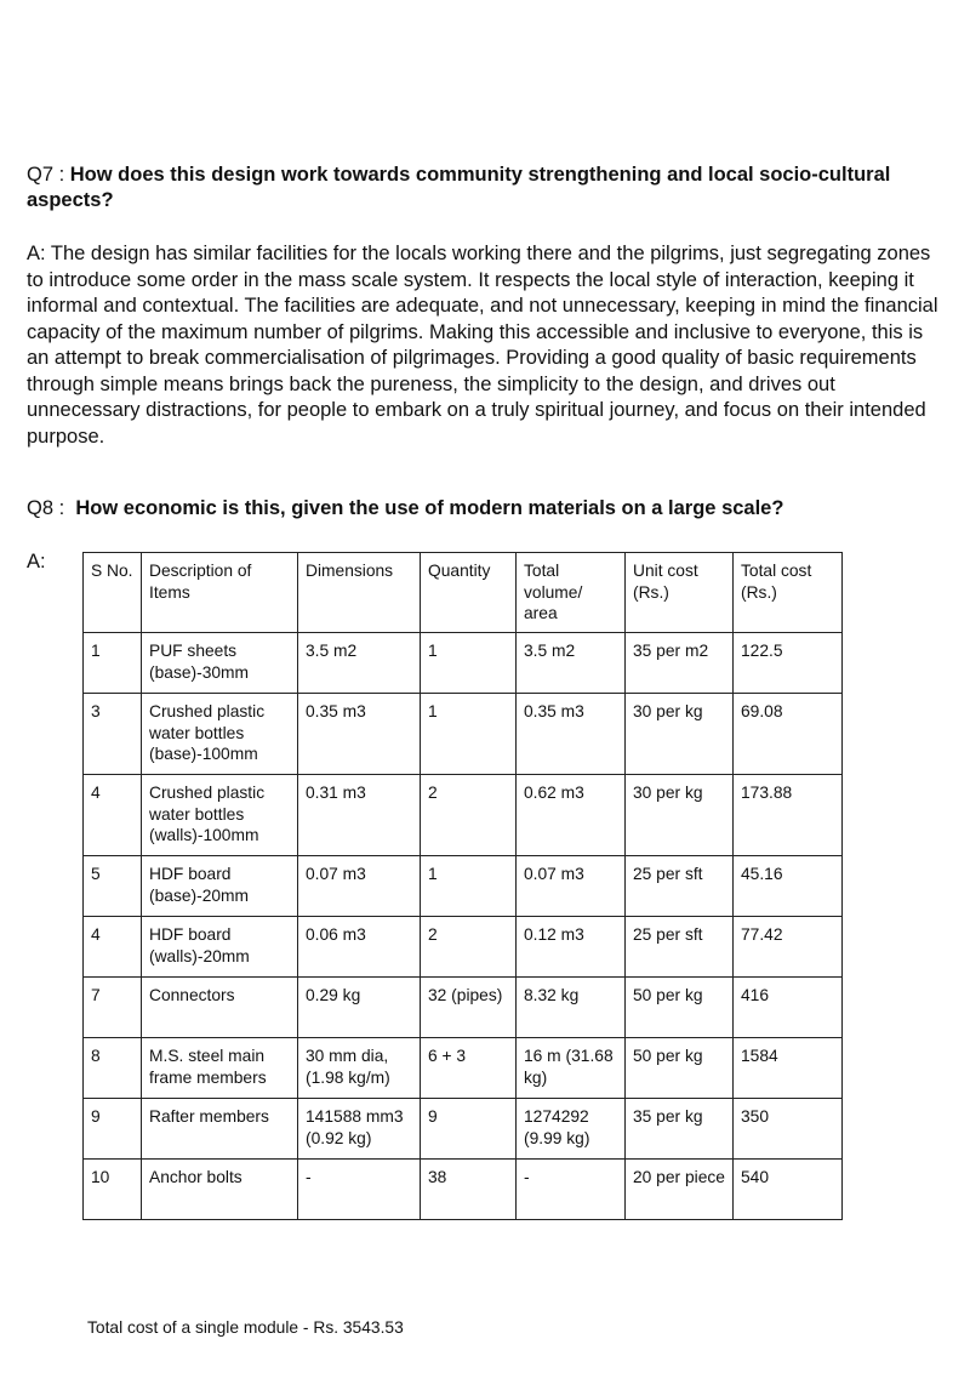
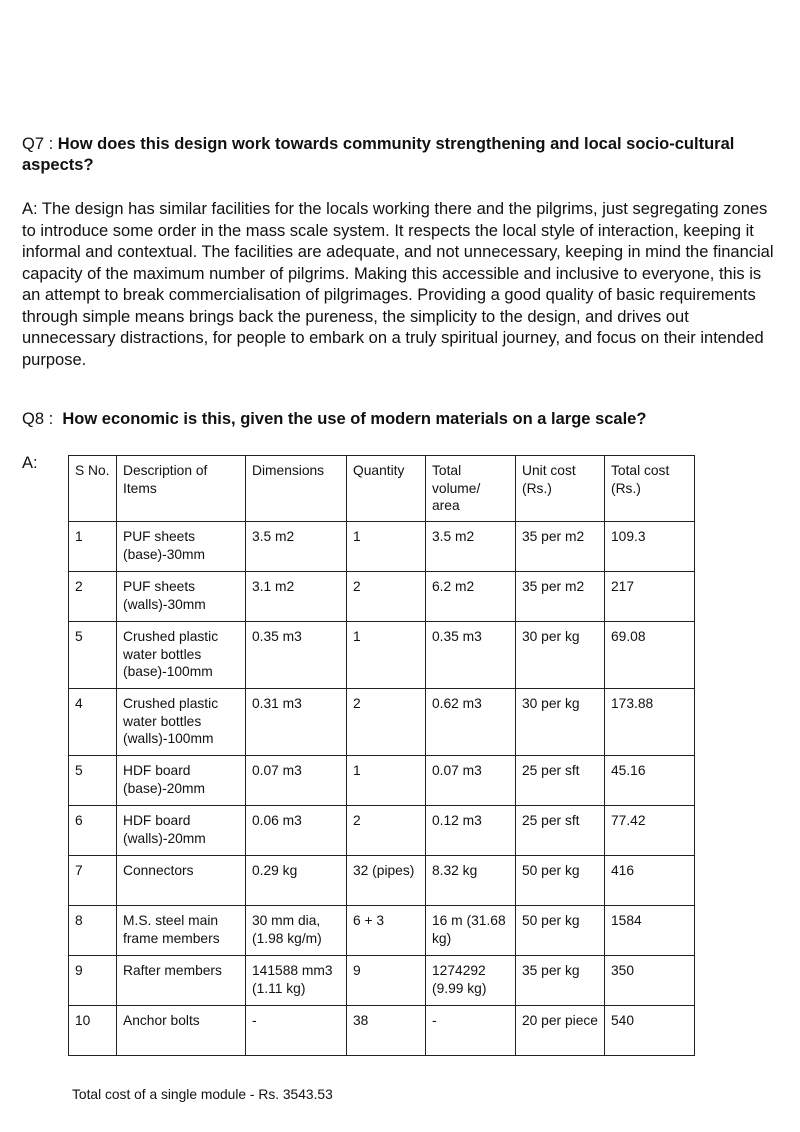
  Q7 : How does this design work towards community strengthening and local socio-cultural aspects?
  A: The design has similar facilities for the locals working there and the pilgrims, just segregating zones to introduce some order in the mass scale system. It respects the local style of interaction, keeping it informal and contextual. The facilities are adequate, and not unnecessary, keeping in mind the financial capacity of the maximum number of pilgrims. Making this accessible and inclusive to everyone, this is an attempt to break commercialisation of pilgrimages. Providing a good quality of basic requirements through simple means brings back the pureness, the simplicity to the design, and drives out unnecessary distractions, for people to embark on a truly spiritual journey, and focus on their intended purpose.
  Q8 : How economic is this, given the use of modern materials on a large scale?
  A:
  S No.	Description of Items	Dimensions	Quantity	Total volume/ area	Unit cost (Rs.)	Total cost (Rs.)
- 1	PUF sheets (base)-30mm	3.5 m2	1	3.5 m2	35 per m2	122.5
+ 1	PUF sheets (base)-30mm	3.5 m2	1	3.5 m2	35 per m2	109.3
+ 2	PUF sheets (walls)-30mm	3.1 m2	2	6.2 m2	35 per m2	217
- 3	Crushed plastic water bottles (base)-100mm	0.35 m3	1	0.35 m3	30 per kg	69.08
+ 5	Crushed plastic water bottles (base)-100mm	0.35 m3	1	0.35 m3	30 per kg	69.08
  4	Crushed plastic water bottles (walls)-100mm	0.31 m3	2	0.62 m3	30 per kg	173.88
  5	HDF board (base)-20mm	0.07 m3	1	0.07 m3	25 per sft	45.16
- 4	HDF board (walls)-20mm	0.06 m3	2	0.12 m3	25 per sft	77.42
+ 6	HDF board (walls)-20mm	0.06 m3	2	0.12 m3	25 per sft	77.42
  7	Connectors	0.29 kg	32 (pipes)	8.32 kg	50 per kg	416
  8	M.S. steel main frame members	30 mm dia, (1.98 kg/m)	6 + 3	16 m (31.68 kg)	50 per kg	1584
- 9	Rafter members	141588 mm3 (0.92 kg)	9	1274292 (9.99 kg)	35 per kg	350
+ 9	Rafter members	141588 mm3 (1.11 kg)	9	1274292 (9.99 kg)	35 per kg	350
  10	Anchor bolts	-	38	-	20 per piece	540
  Total cost of a single module - Rs. 3543.53
